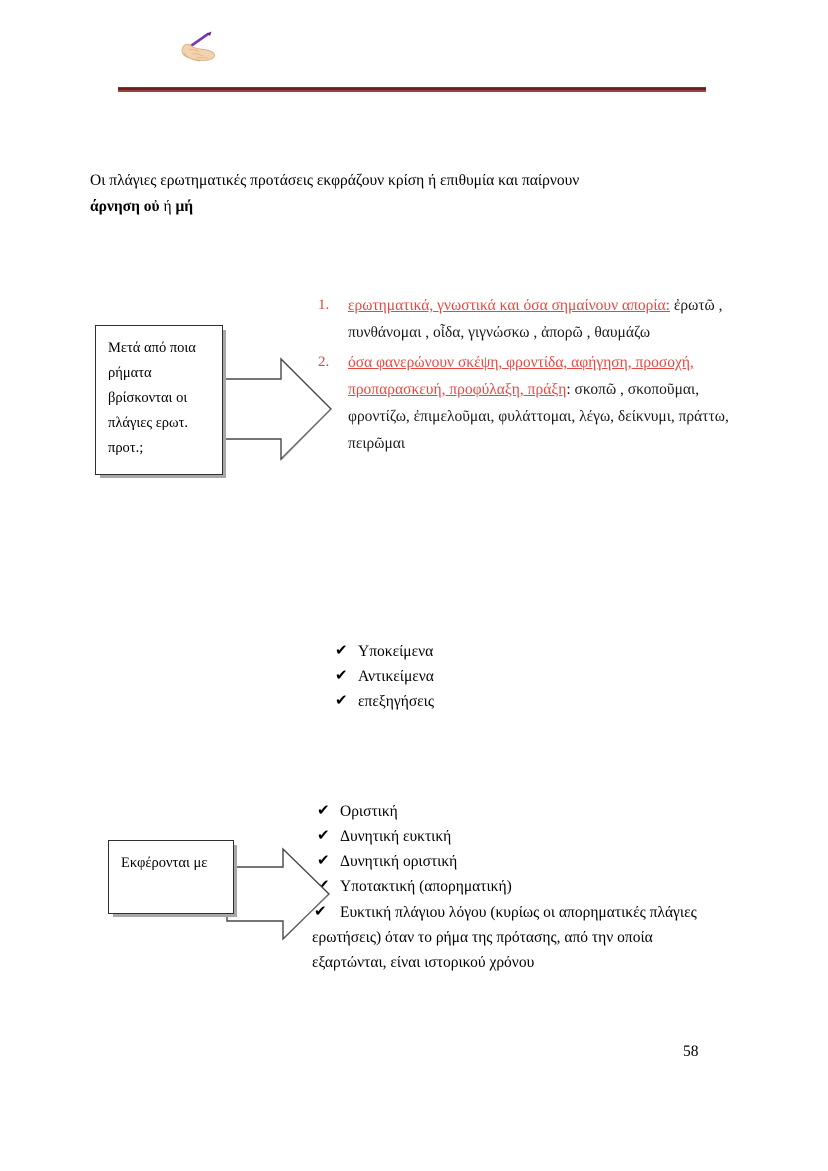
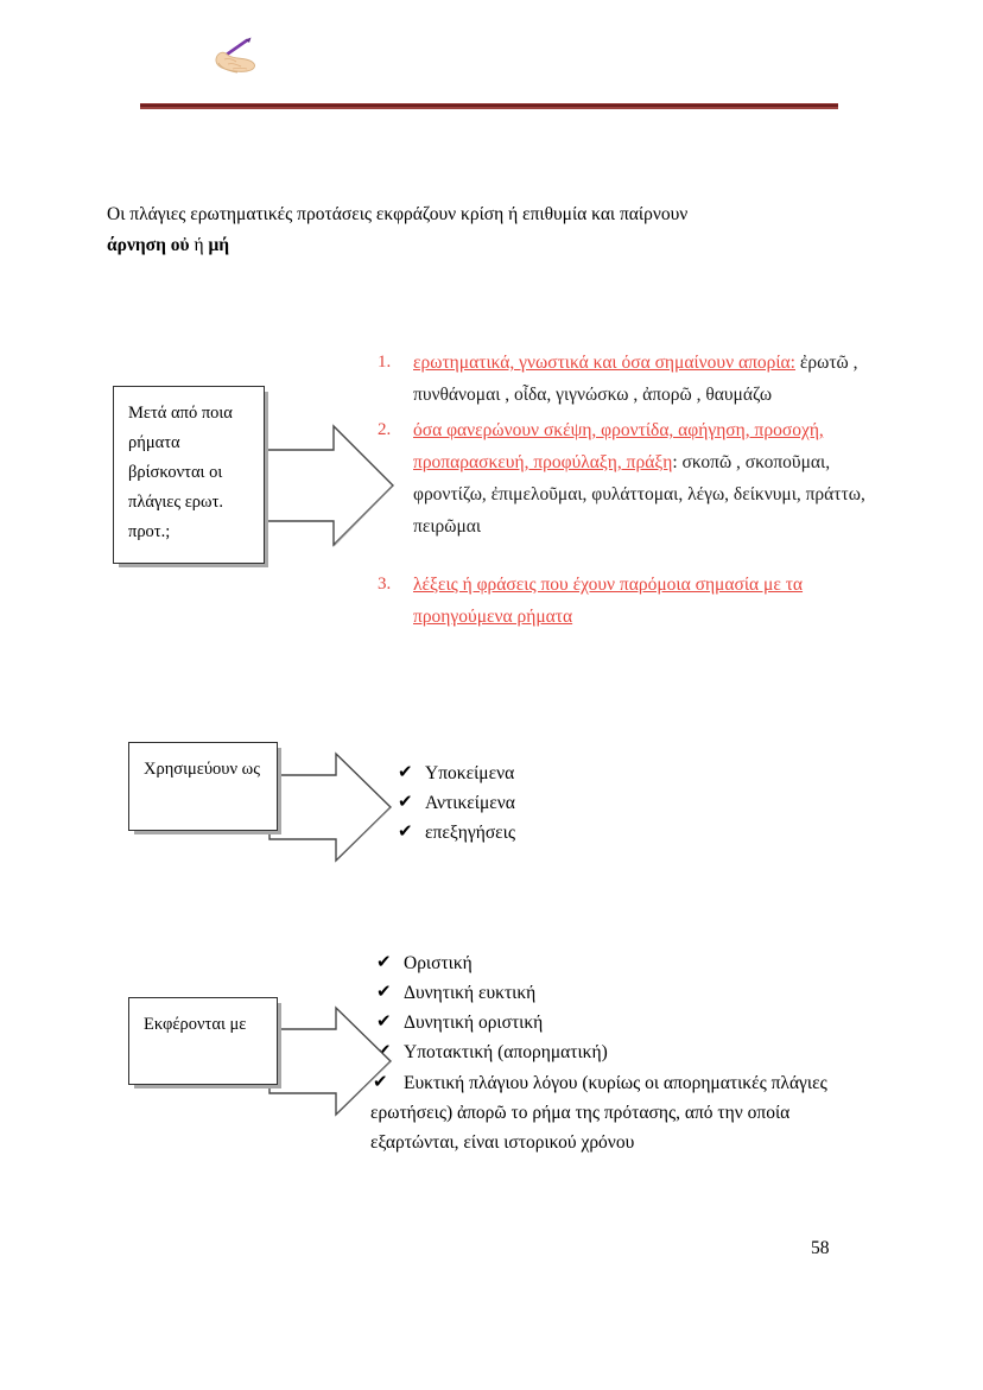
  Οι πλάγιες ερωτηματικές προτάσεις εκφράζουν κρίση ή επιθυμία και παίρνουν
  άρνηση οὐ ή μή
  Μετά από ποια ρήματα βρίσκονται οι πλάγιες ερωτ. προτ.;
  1.
  ερωτηματικά, γνωστικά και όσα σημαίνουν απορία: ἐρωτῶ , πυνθάνομαι , οἶδα, γιγνώσκω , ἀπορῶ , θαυμάζω
  2.
  όσα φανερώνουν σκέψη, φροντίδα, αφήγηση, προσοχή, προπαρασκευή, προφύλαξη, πράξη: σκοπῶ , σκοποῦμαι, φροντίζω, ἐπιμελοῦμαι, φυλάττομαι, λέγω, δείκνυμι, πράττω, πειρῶμαι
+ 3.
+ λέξεις ή φράσεις που έχουν παρόμοια σημασία με τα προηγούμενα ρήματα
+ Χρησιμεύουν ως
  ✔
  Υποκείμενα
  ✔
  Αντικείμενα
  ✔
  επεξηγήσεις
  Εκφέρονται με
  ✔
  Οριστική
  ✔
  Δυνητική ευκτική
  ✔
  Δυνητική οριστική
  ✔
  Υποτακτική (απορηματική)
  ✔
  Ευκτική πλάγιου λόγου (κυρίως οι απορηματικές πλάγιες
- ερωτήσεις) όταν το ρήμα της πρότασης, από την οποία
+ ερωτήσεις) ἀπορῶ το ρήμα της πρότασης, από την οποία
  εξαρτώνται, είναι ιστορικού χρόνου
  58
